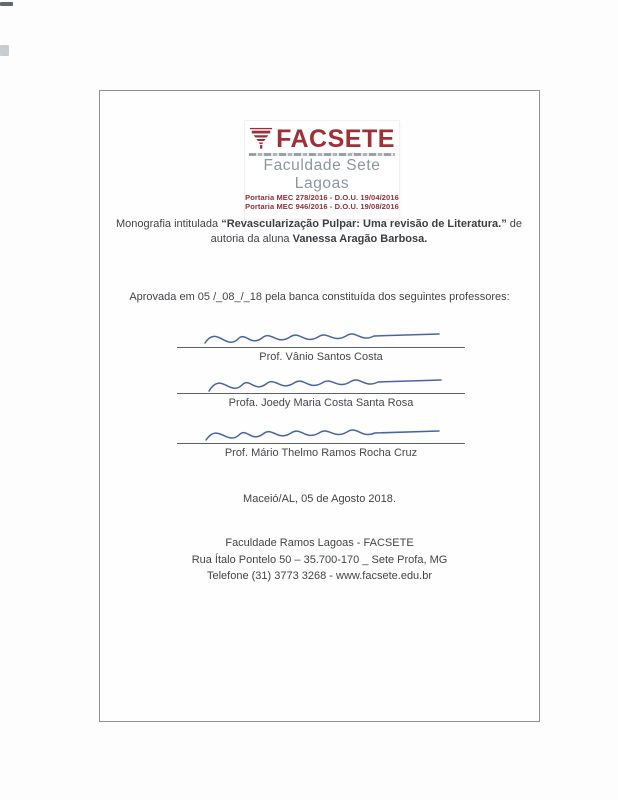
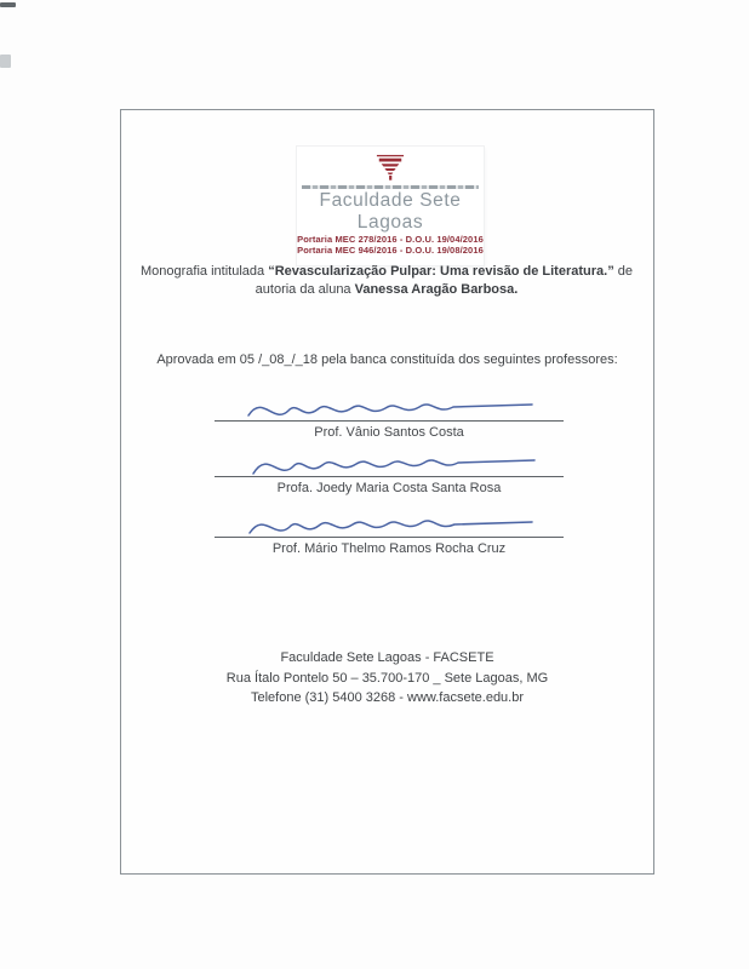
- FACSETE
  Faculdade Sete Lagoas
  Portaria MEC 278/2016 - D.O.U. 19/04/2016
  Portaria MEC 946/2016 - D.O.U. 19/08/2016
  Monografia intitulada “Revascularização Pulpar: Uma revisão de Literatura.” de autoria da aluna Vanessa Aragão Barbosa.
  Aprovada em 05 /_08_/_18 pela banca constituída dos seguintes professores:
  Prof. Vânio Santos Costa
  Profa. Joedy Maria Costa Santa Rosa
  Prof. Mário Thelmo Ramos Rocha Cruz
- Maceió/AL, 05 de Agosto 2018.
- Faculdade Ramos Lagoas - FACSETE
+ Faculdade Sete Lagoas - FACSETE
- Rua Ítalo Pontelo 50 – 35.700-170 _ Sete Profa, MG
+ Rua Ítalo Pontelo 50 – 35.700-170 _ Sete Lagoas, MG
- Telefone (31) 3773 3268 - www.facsete.edu.br
+ Telefone (31) 5400 3268 - www.facsete.edu.br
